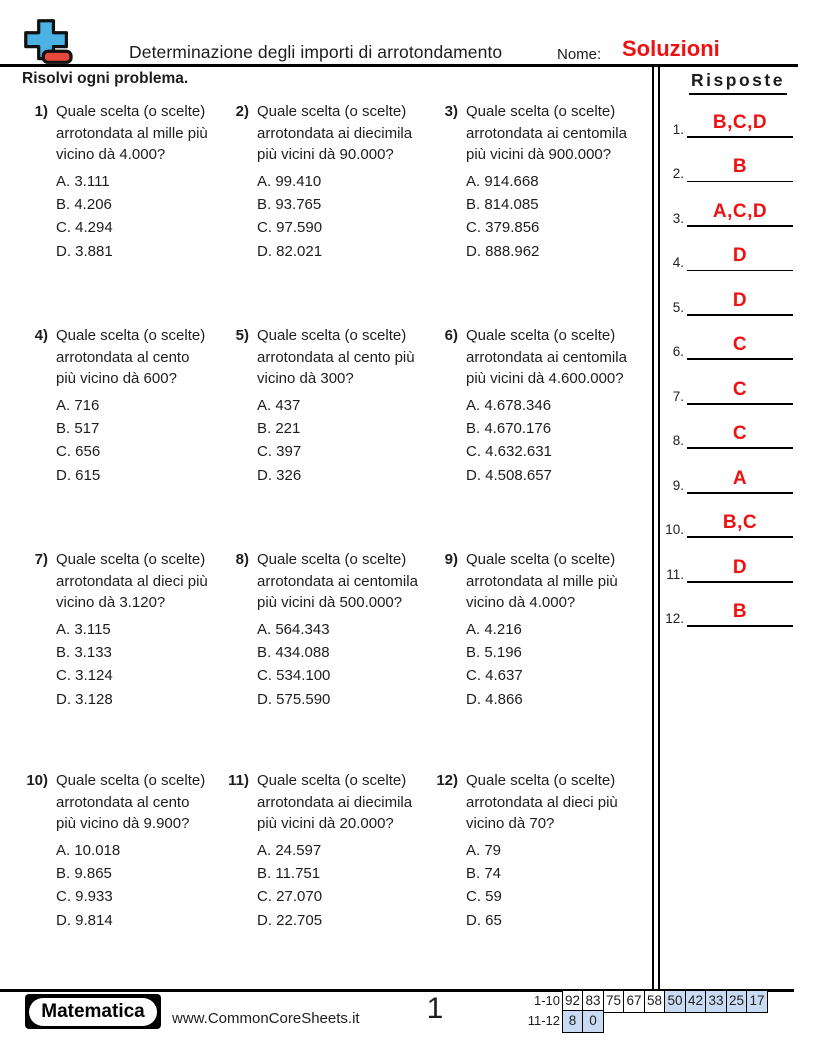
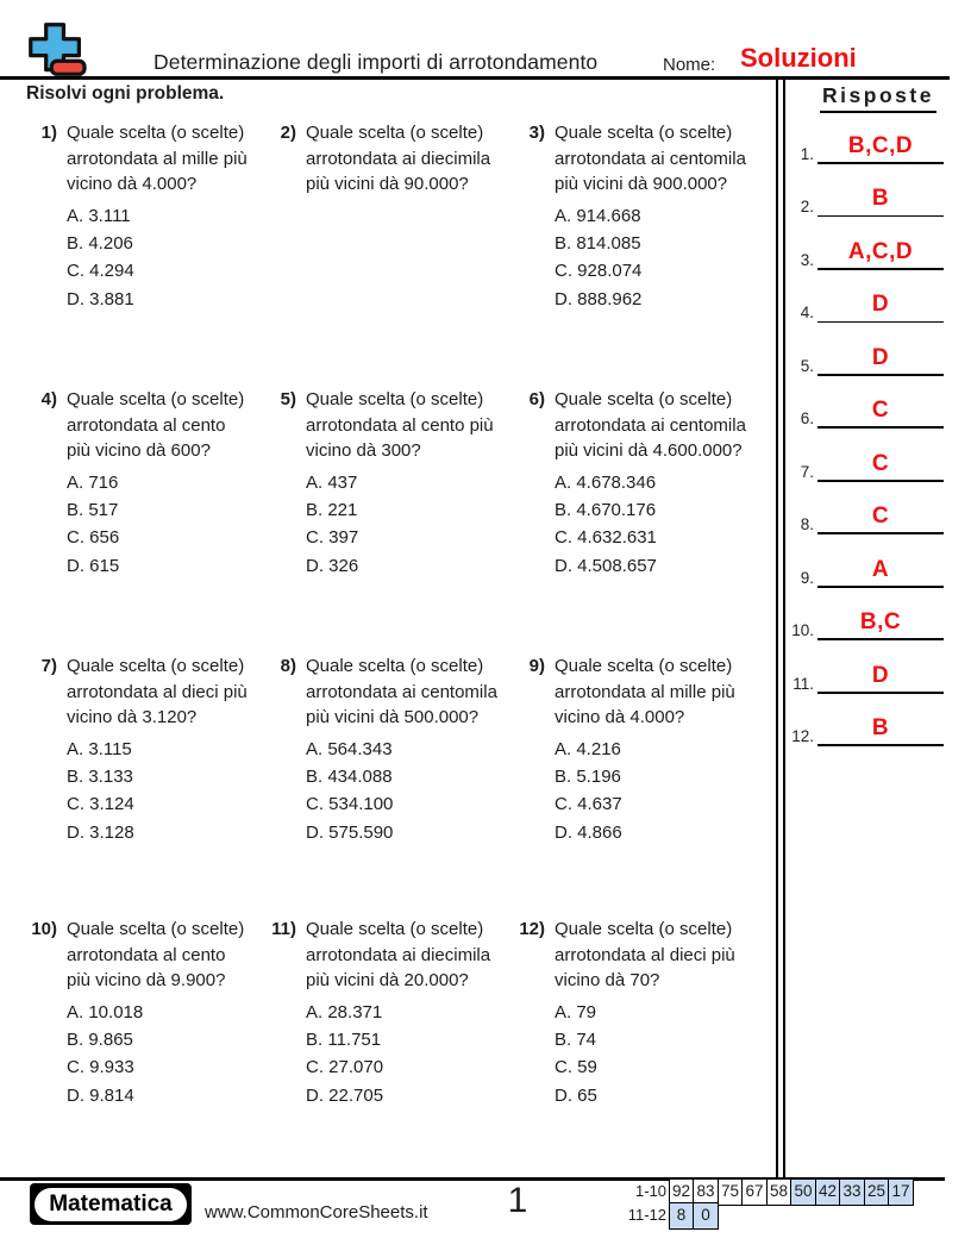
  Determinazione degli importi di arrotondamento
  Nome:
  Soluzioni
  Risolvi ogni problema.
  Risposte
  1.
  B,C,D
  2.
  B
  3.
  A,C,D
  4.
  D
  5.
  D
  6.
  C
  7.
  C
  8.
  C
  9.
  A
  10.
  B,C
  11.
  D
  12.
  B
  1)
  Quale scelta (o scelte)
  arrotondata al mille più
  vicino dà 4.000?
  A. 3.111
  B. 4.206
  C. 4.294
  D. 3.881
  2)
  Quale scelta (o scelte)
  arrotondata ai diecimila
  più vicini dà 90.000?
- A. 99.410
- B. 93.765
- C. 97.590
- D. 82.021
  3)
  Quale scelta (o scelte)
  arrotondata ai centomila
  più vicini dà 900.000?
  A. 914.668
  B. 814.085
- C. 379.856
+ C. 928.074
  D. 888.962
  4)
  Quale scelta (o scelte)
  arrotondata al cento
  più vicino dà 600?
  A. 716
  B. 517
  C. 656
  D. 615
  5)
  Quale scelta (o scelte)
  arrotondata al cento più
  vicino dà 300?
  A. 437
  B. 221
  C. 397
  D. 326
  6)
  Quale scelta (o scelte)
  arrotondata ai centomila
  più vicini dà 4.600.000?
  A. 4.678.346
  B. 4.670.176
  C. 4.632.631
  D. 4.508.657
  7)
  Quale scelta (o scelte)
  arrotondata al dieci più
  vicino dà 3.120?
  A. 3.115
  B. 3.133
  C. 3.124
  D. 3.128
  8)
  Quale scelta (o scelte)
  arrotondata ai centomila
  più vicini dà 500.000?
  A. 564.343
  B. 434.088
  C. 534.100
  D. 575.590
  9)
  Quale scelta (o scelte)
  arrotondata al mille più
  vicino dà 4.000?
  A. 4.216
  B. 5.196
  C. 4.637
  D. 4.866
  10)
  Quale scelta (o scelte)
  arrotondata al cento
  più vicino dà 9.900?
  A. 10.018
  B. 9.865
  C. 9.933
  D. 9.814
  11)
  Quale scelta (o scelte)
  arrotondata ai diecimila
  più vicini dà 20.000?
- A. 24.597
+ A. 28.371
  B. 11.751
  C. 27.070
  D. 22.705
  12)
  Quale scelta (o scelte)
  arrotondata al dieci più
  vicino dà 70?
  A. 79
  B. 74
  C. 59
  D. 65
  Matematica
  www.CommonCoreSheets.it
  1
  1-10
  92
  83
  75
  67
  58
  50
  42
  33
  25
  17
  11-12
  8
  0
